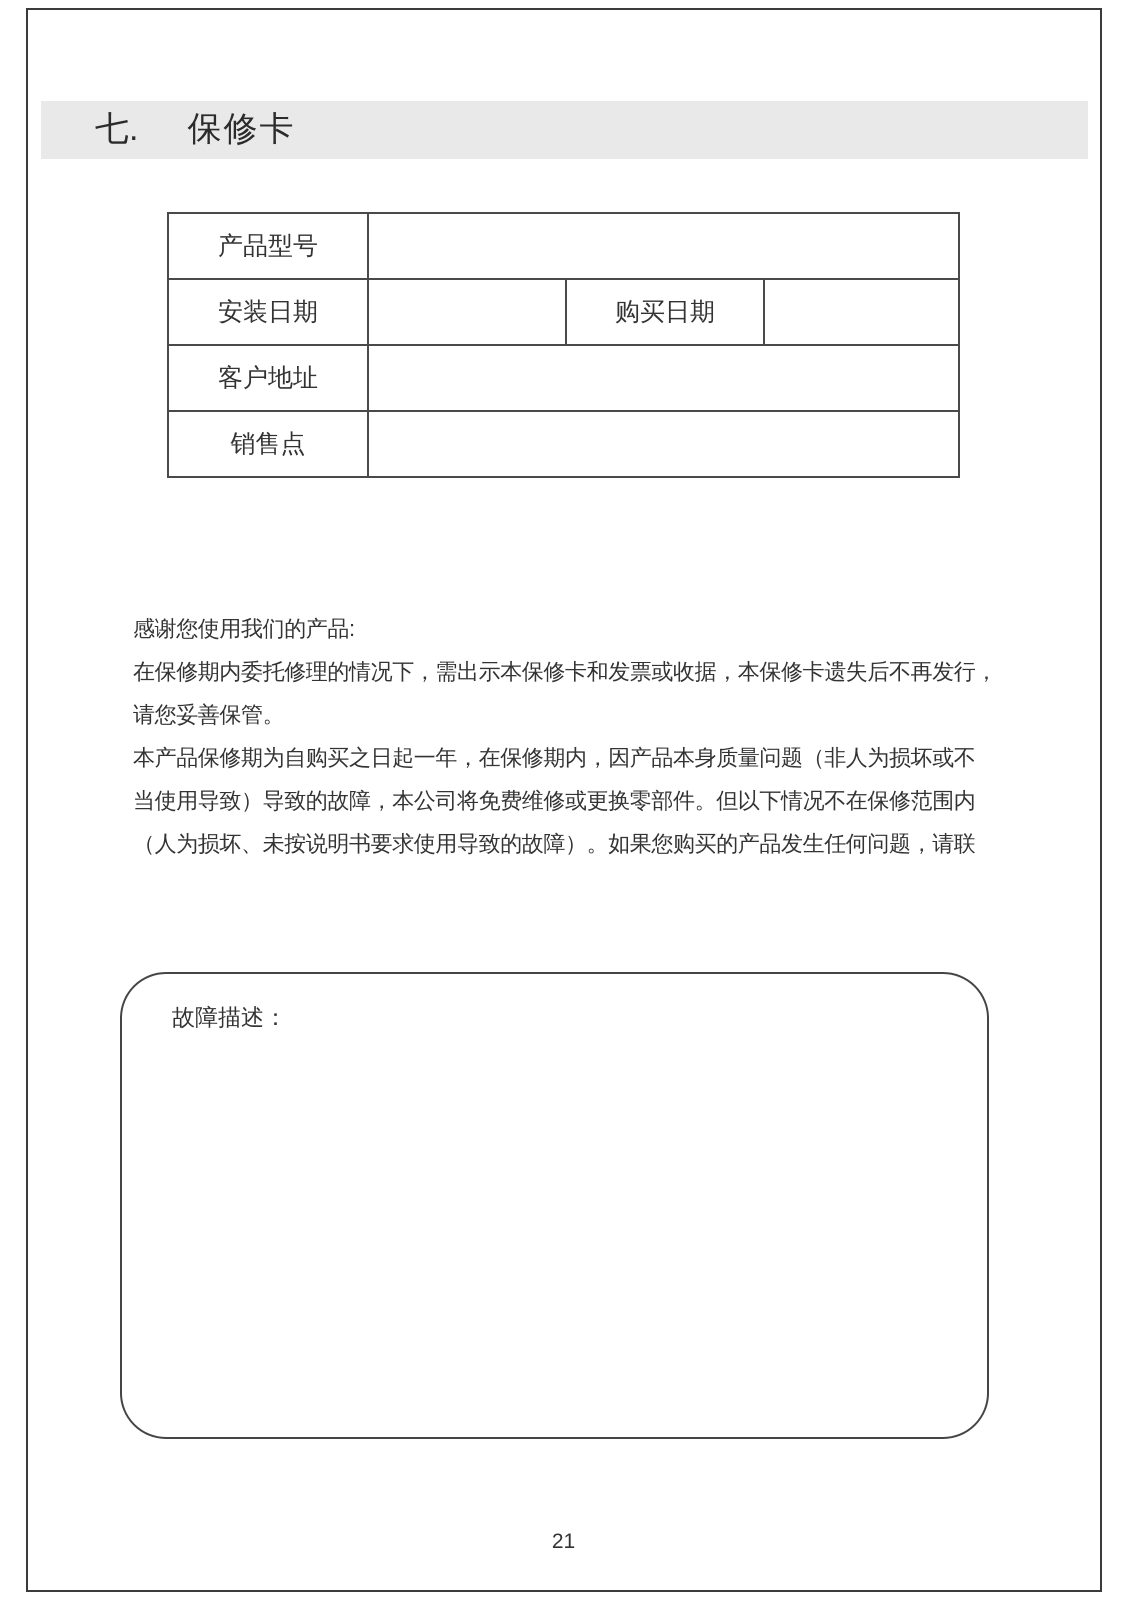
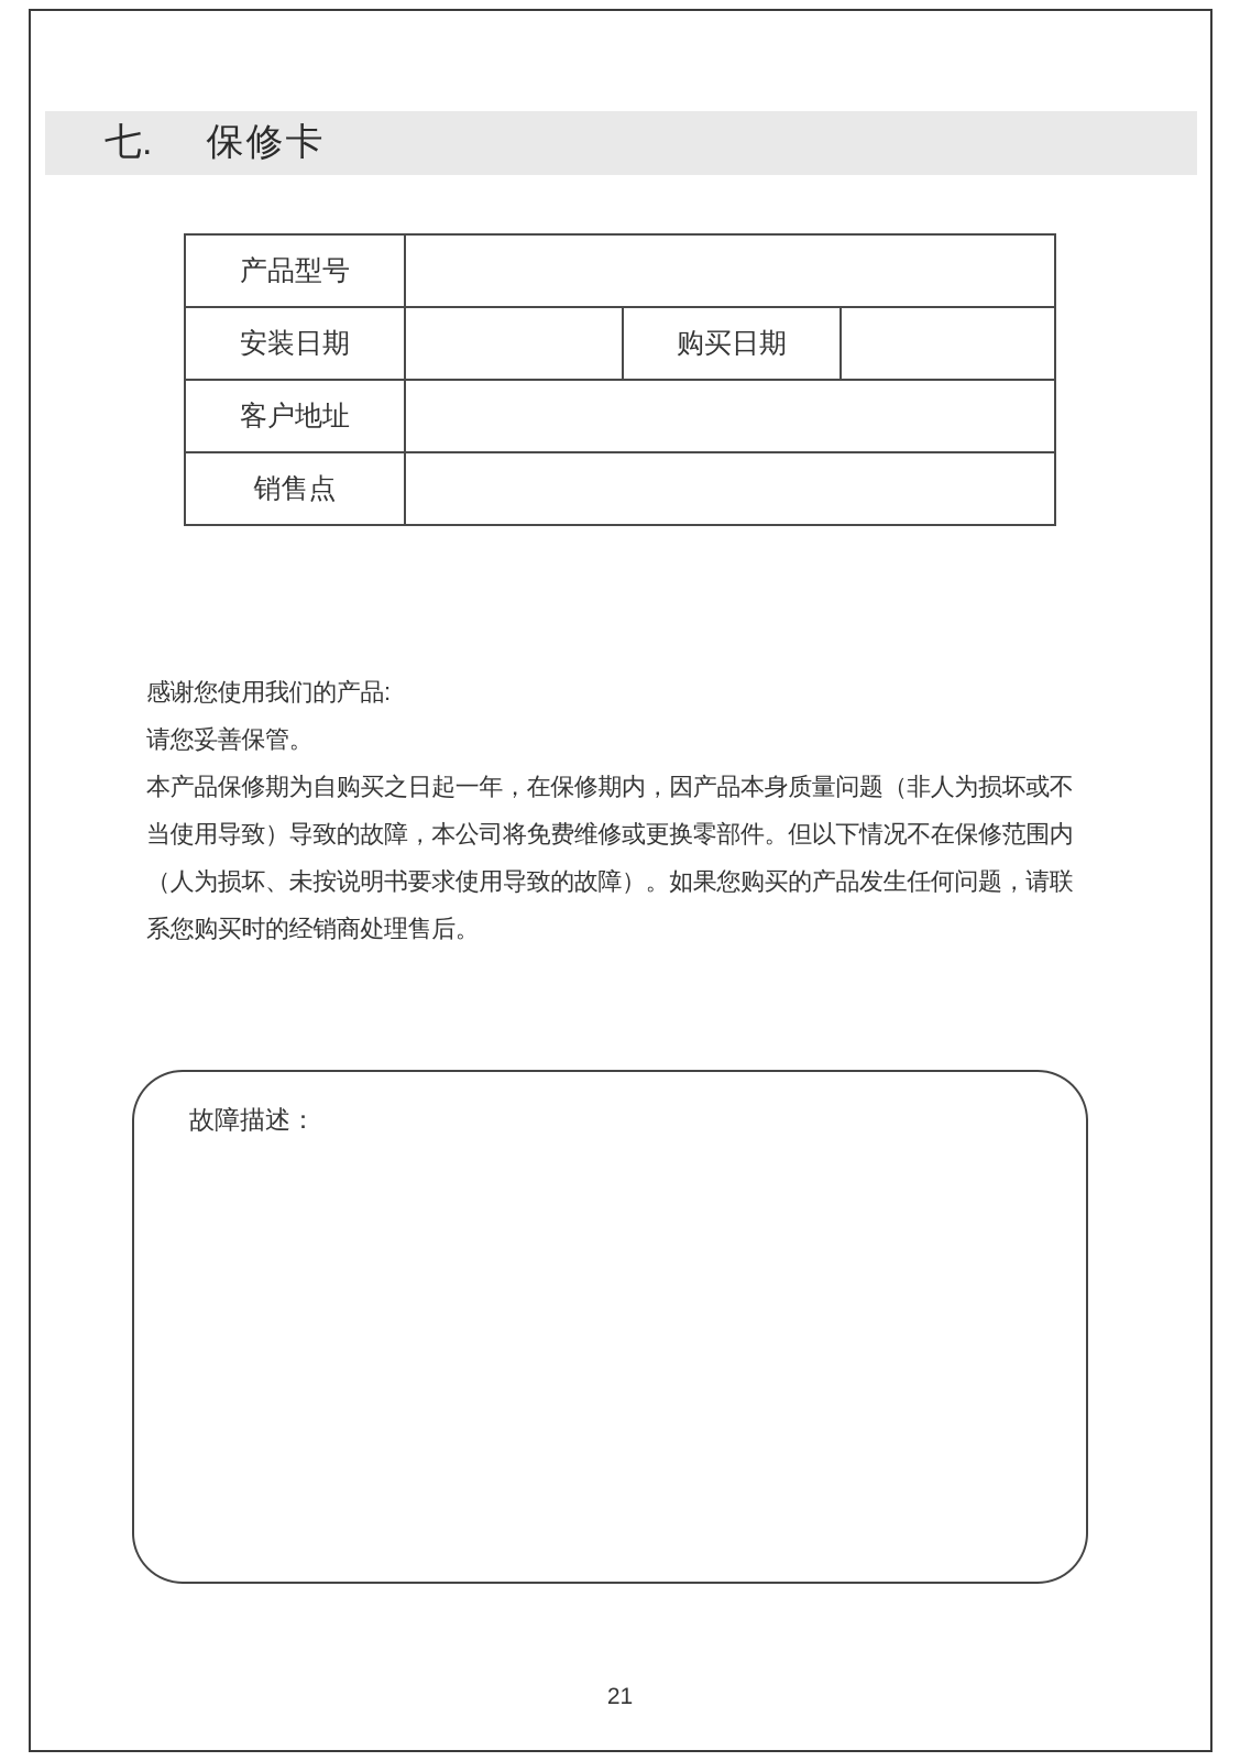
  七.
  保修卡
  产品型号
  安装日期		购买日期
  客户地址
  销售点
  感谢您使用我们的产品:
- 在保修期内委托修理的情况下，需出示本保修卡和发票或收据，本保修卡遗失后不再发行，
  请您妥善保管。
  本产品保修期为自购买之日起一年，在保修期内，因产品本身质量问题（非人为损坏或不
  当使用导致）导致的故障，本公司将免费维修或更换零部件。但以下情况不在保修范围内
  （人为损坏、未按说明书要求使用导致的故障）。如果您购买的产品发生任何问题，请联
+ 系您购买时的经销商处理售后。
  故障描述：
  21
